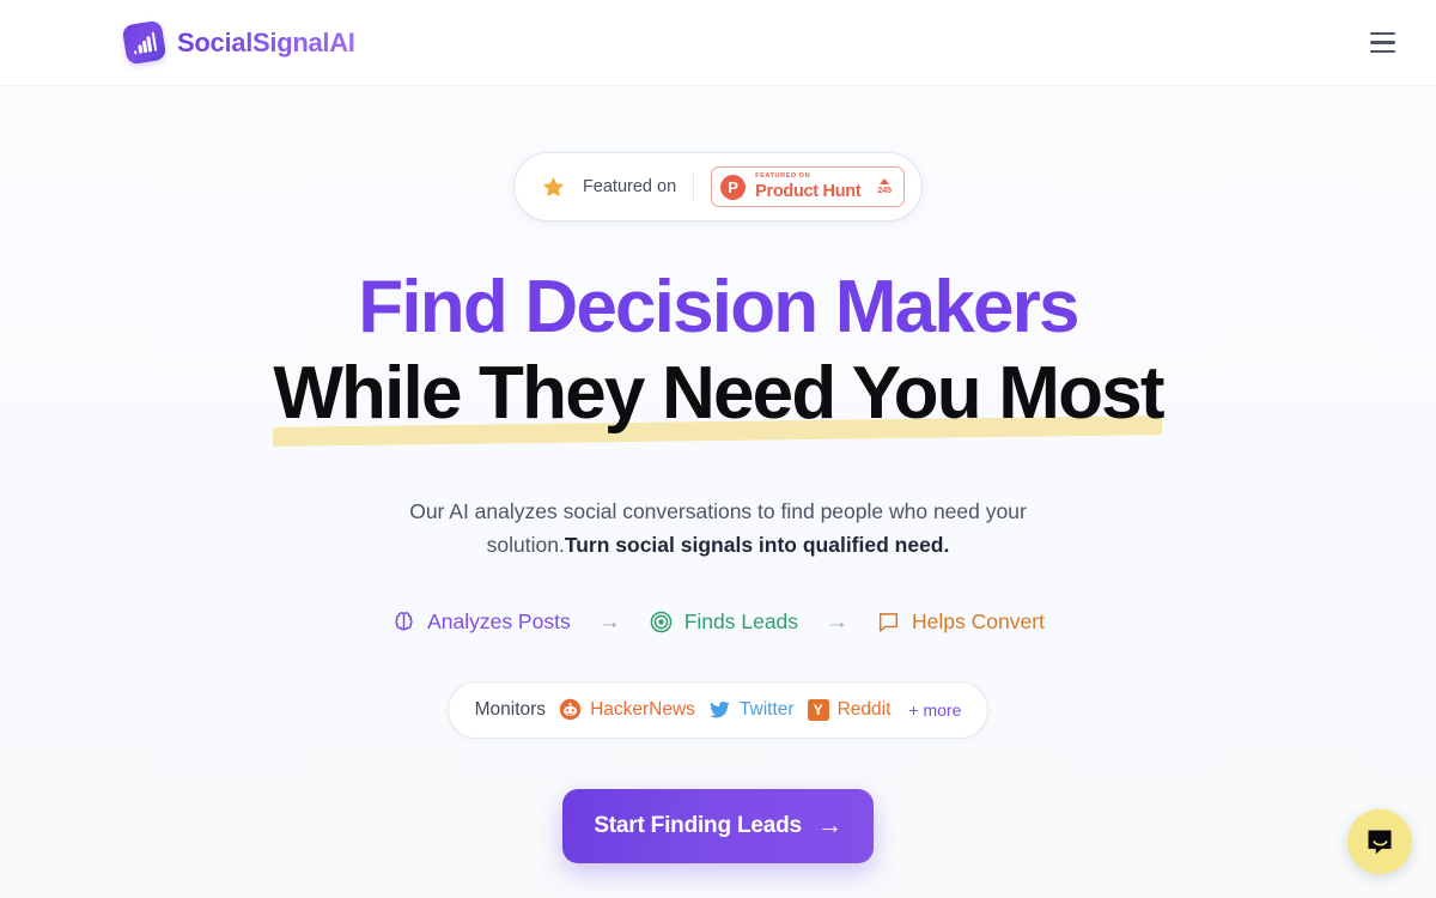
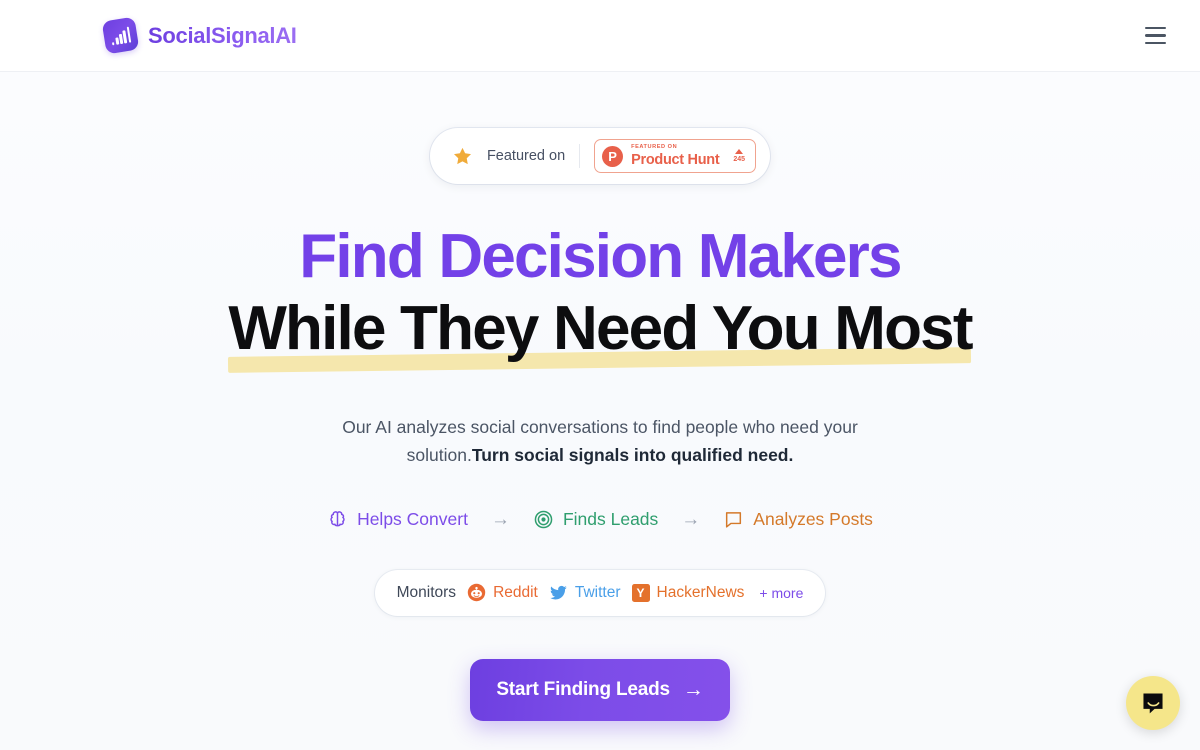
  SocialSignalAI
  Featured on
  P
  Product Hunt
  Find Decision Makers
  While They Need You Most
  Our AI analyzes social conversations to find people who need your solution.Turn social signals into qualified need.
- Analyzes Posts
+ Helps Convert
  →
  Finds Leads
  →
- Helps Convert
+ Analyzes Posts
  Monitors
- HackerNews
+ Reddit
  Twitter
  Y
- Reddit
+ HackerNews
  + more
  Start Finding Leads
  →
